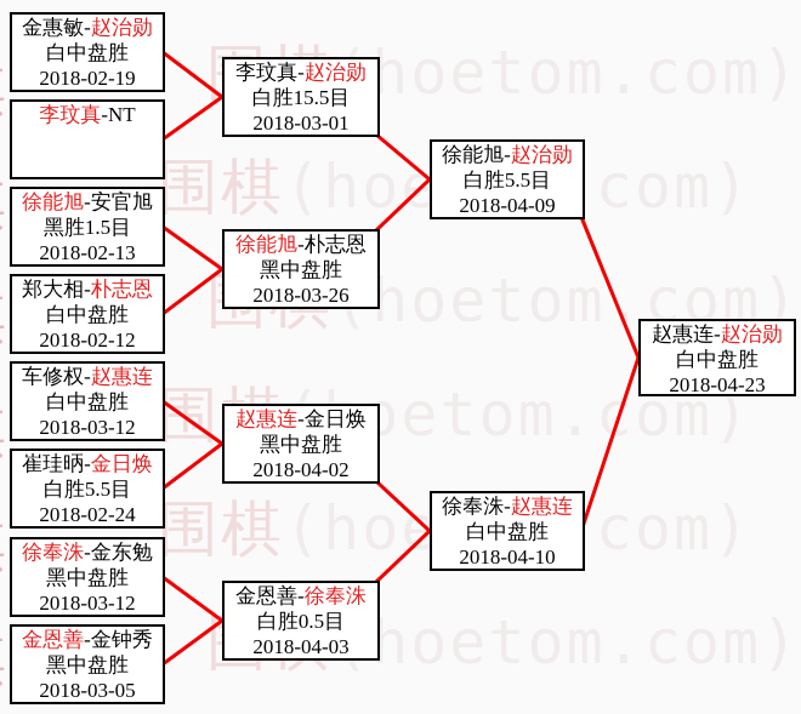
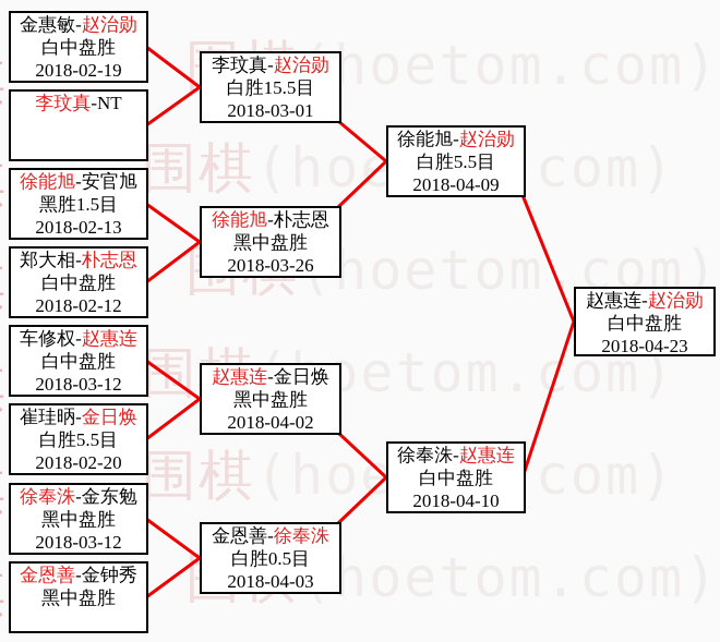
  hoetom.com)
  hoetom.com)
  围 oetom.com)
  围棋(hoecom)
  hoetom.com)
  金惠敏-赵治勋
  白中盘胜
  2018-02-19
  李玟真-NT
  徐能旭-安官旭
  黑胜1.5目
  2018-02-13
  郑大相-朴志恩
  白中盘胜
  2018-02-12
  车修权-赵惠连
  白中盘胜
  2018-03-12
  崔珪昞-金日焕
  白胜5.5目
- 2018-02-24
+ 2018-02-20
  徐奉洙-金东勉
  黑中盘胜
  2018-03-12
  金恩善-金钟秀
  黑中盘胜
- 2018-03-05
  李玟真-赵治勋
  白胜15.5目
  2018-03-01
  徐能旭-朴志恩
  黑中盘胜
  2018-03-26
  赵惠连-金日焕
  黑中盘胜
  2018-04-02
  金恩善-徐奉洙
  白胜0.5目
  2018-04-03
  徐能旭-赵治勋
  白胜5.5目
  2018-04-09
  徐奉洙-赵惠连
  白中盘胜
  2018-04-10
  赵惠连-赵治勋
  白中盘胜
  2018-04-23
